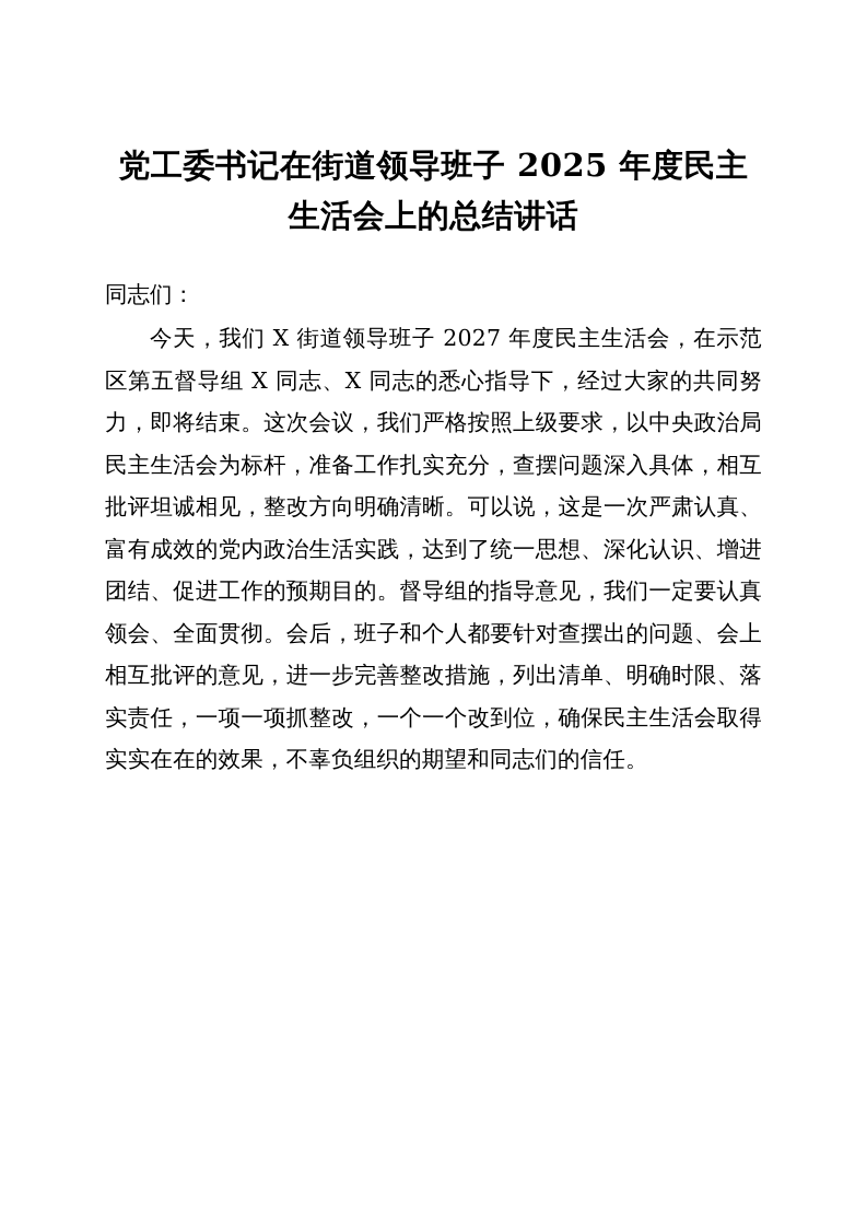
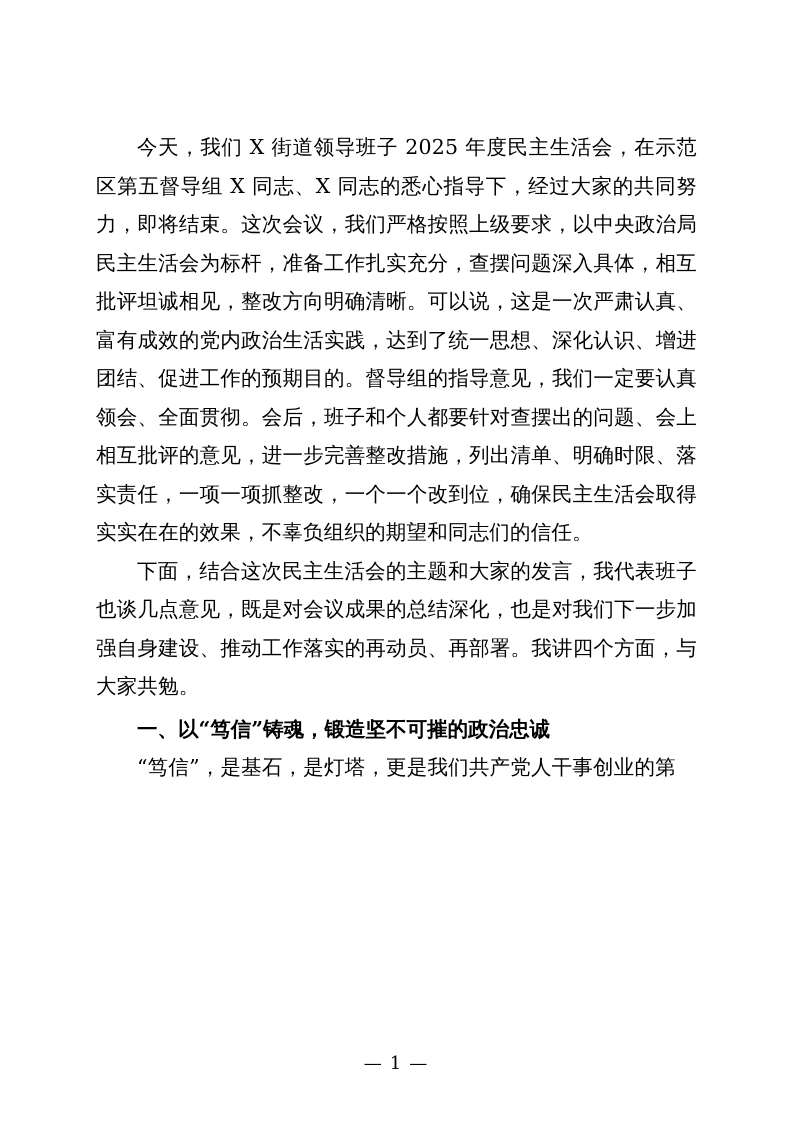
- 党工委书记在街道领导班子 2025 年度民主生活会上的总结讲话
- 同志们：
- 今天，我们 X 街道领导班子 2027 年度民主生活会，在示范区第五督导组 X 同志、X 同志的悉心指导下，经过大家的共同努力，即将结束。这次会议，我们严格按照上级要求，以中央政治局民主生活会为标杆，准备工作扎实充分，查摆问题深入具体，相互批评坦诚相见，整改方向明确清晰。可以说，这是一次严肃认真、富有成效的党内政治生活实践，达到了统一思想、深化认识、增进团结、促进工作的预期目的。督导组的指导意见，我们一定要认真领会、全面贯彻。会后，班子和个人都要针对查摆出的问题、会上相互批评的意见，进一步完善整改措施，列出清单、明确时限、落实责任，一项一项抓整改，一个一个改到位，确保民主生活会取得实实在在的效果，不辜负组织的期望和同志们的信任。
+ 今天，我们 X 街道领导班子 2025 年度民主生活会，在示范区第五督导组 X 同志、X 同志的悉心指导下，经过大家的共同努力，即将结束。这次会议，我们严格按照上级要求，以中央政治局民主生活会为标杆，准备工作扎实充分，查摆问题深入具体，相互批评坦诚相见，整改方向明确清晰。可以说，这是一次严肃认真、富有成效的党内政治生活实践，达到了统一思想、深化认识、增进团结、促进工作的预期目的。督导组的指导意见，我们一定要认真领会、全面贯彻。会后，班子和个人都要针对查摆出的问题、会上相互批评的意见，进一步完善整改措施，列出清单、明确时限、落实责任，一项一项抓整改，一个一个改到位，确保民主生活会取得实实在在的效果，不辜负组织的期望和同志们的信任。
+ 下面，结合这次民主生活会的主题和大家的发言，我代表班子也谈几点意见，既是对会议成果的总结深化，也是对我们下一步加强自身建设、推动工作落实的再动员、再部署。我讲四个方面，与大家共勉。
+ 一、以“笃信”铸魂，锻造坚不可摧的政治忠诚
+ “笃信”，是基石，是灯塔，更是我们共产党人干事创业的第
+ — 1 —
